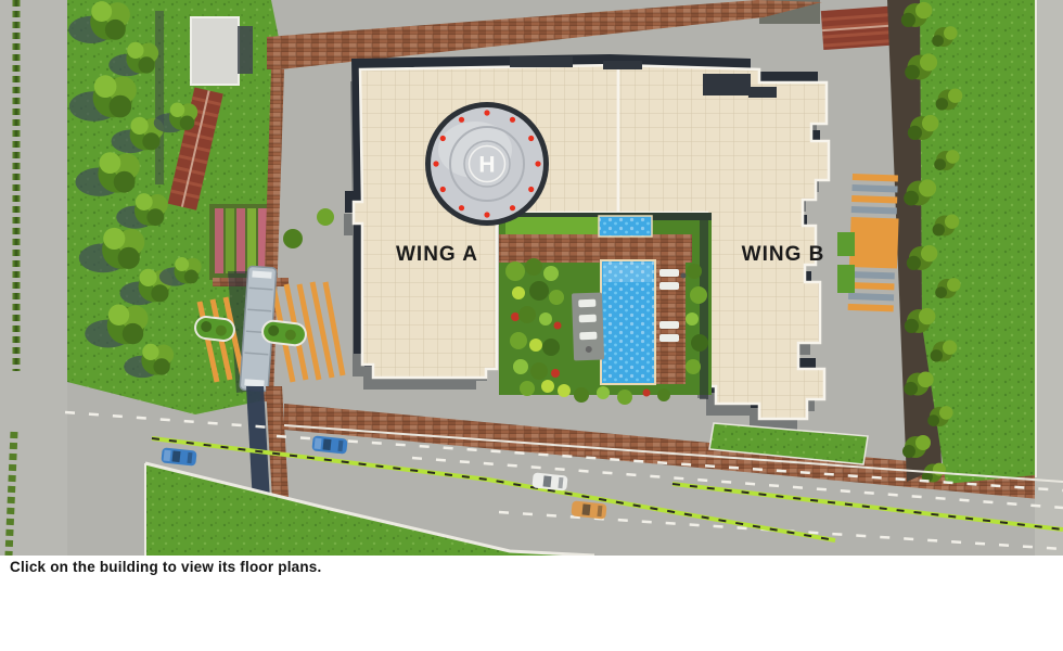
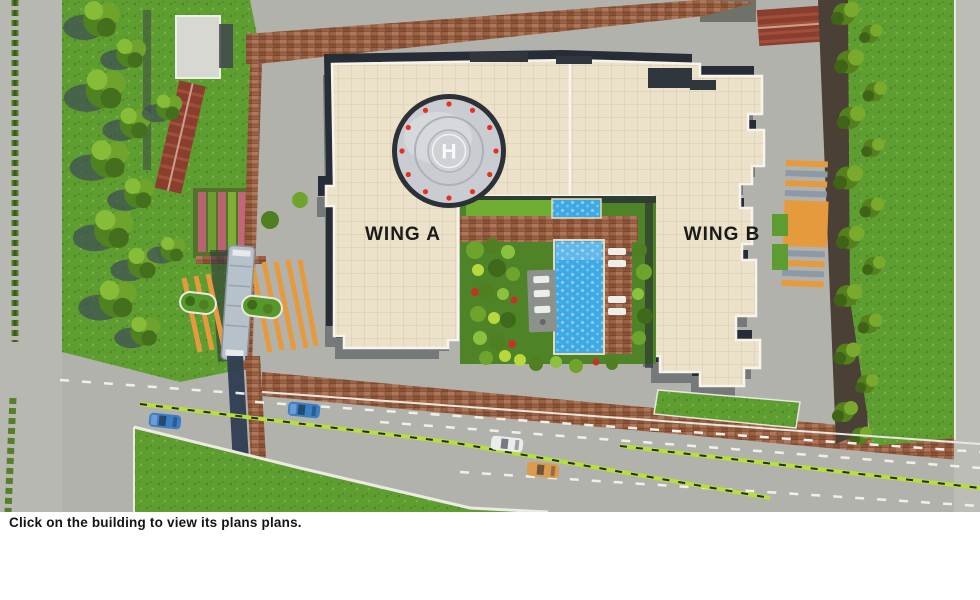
  H
  WING A
  WING B
- Click on the building to view its floor plans.
+ Click on the building to view its plans plans.
